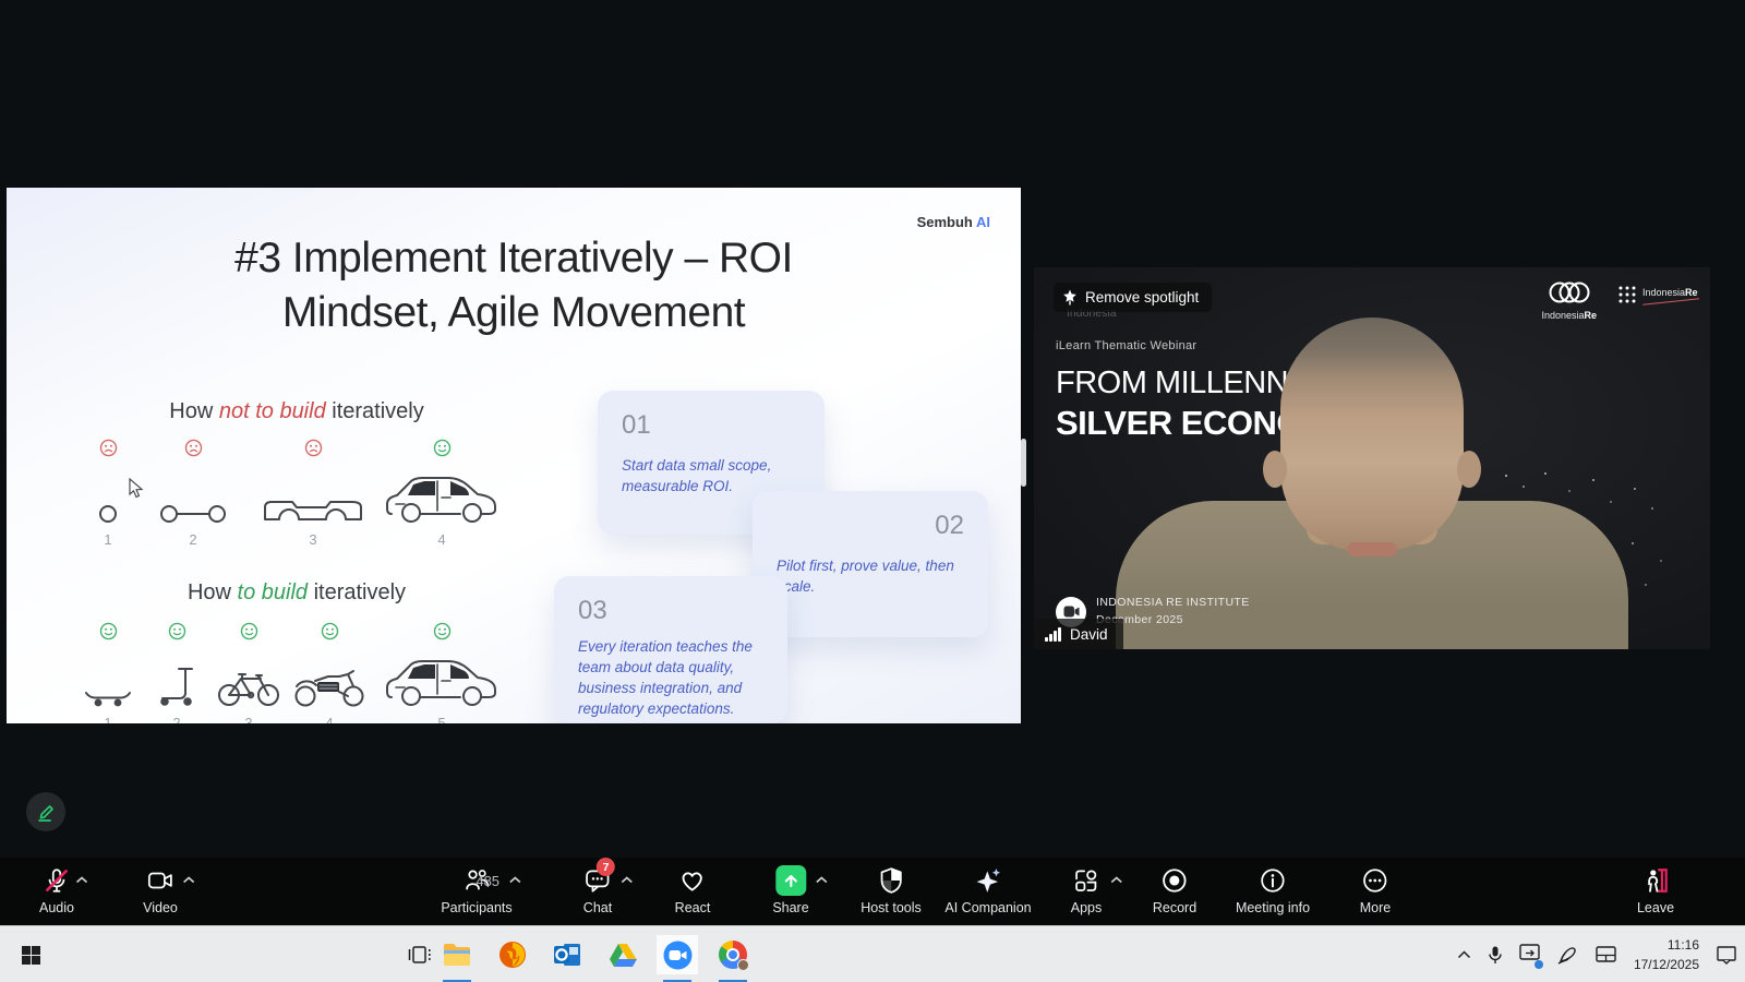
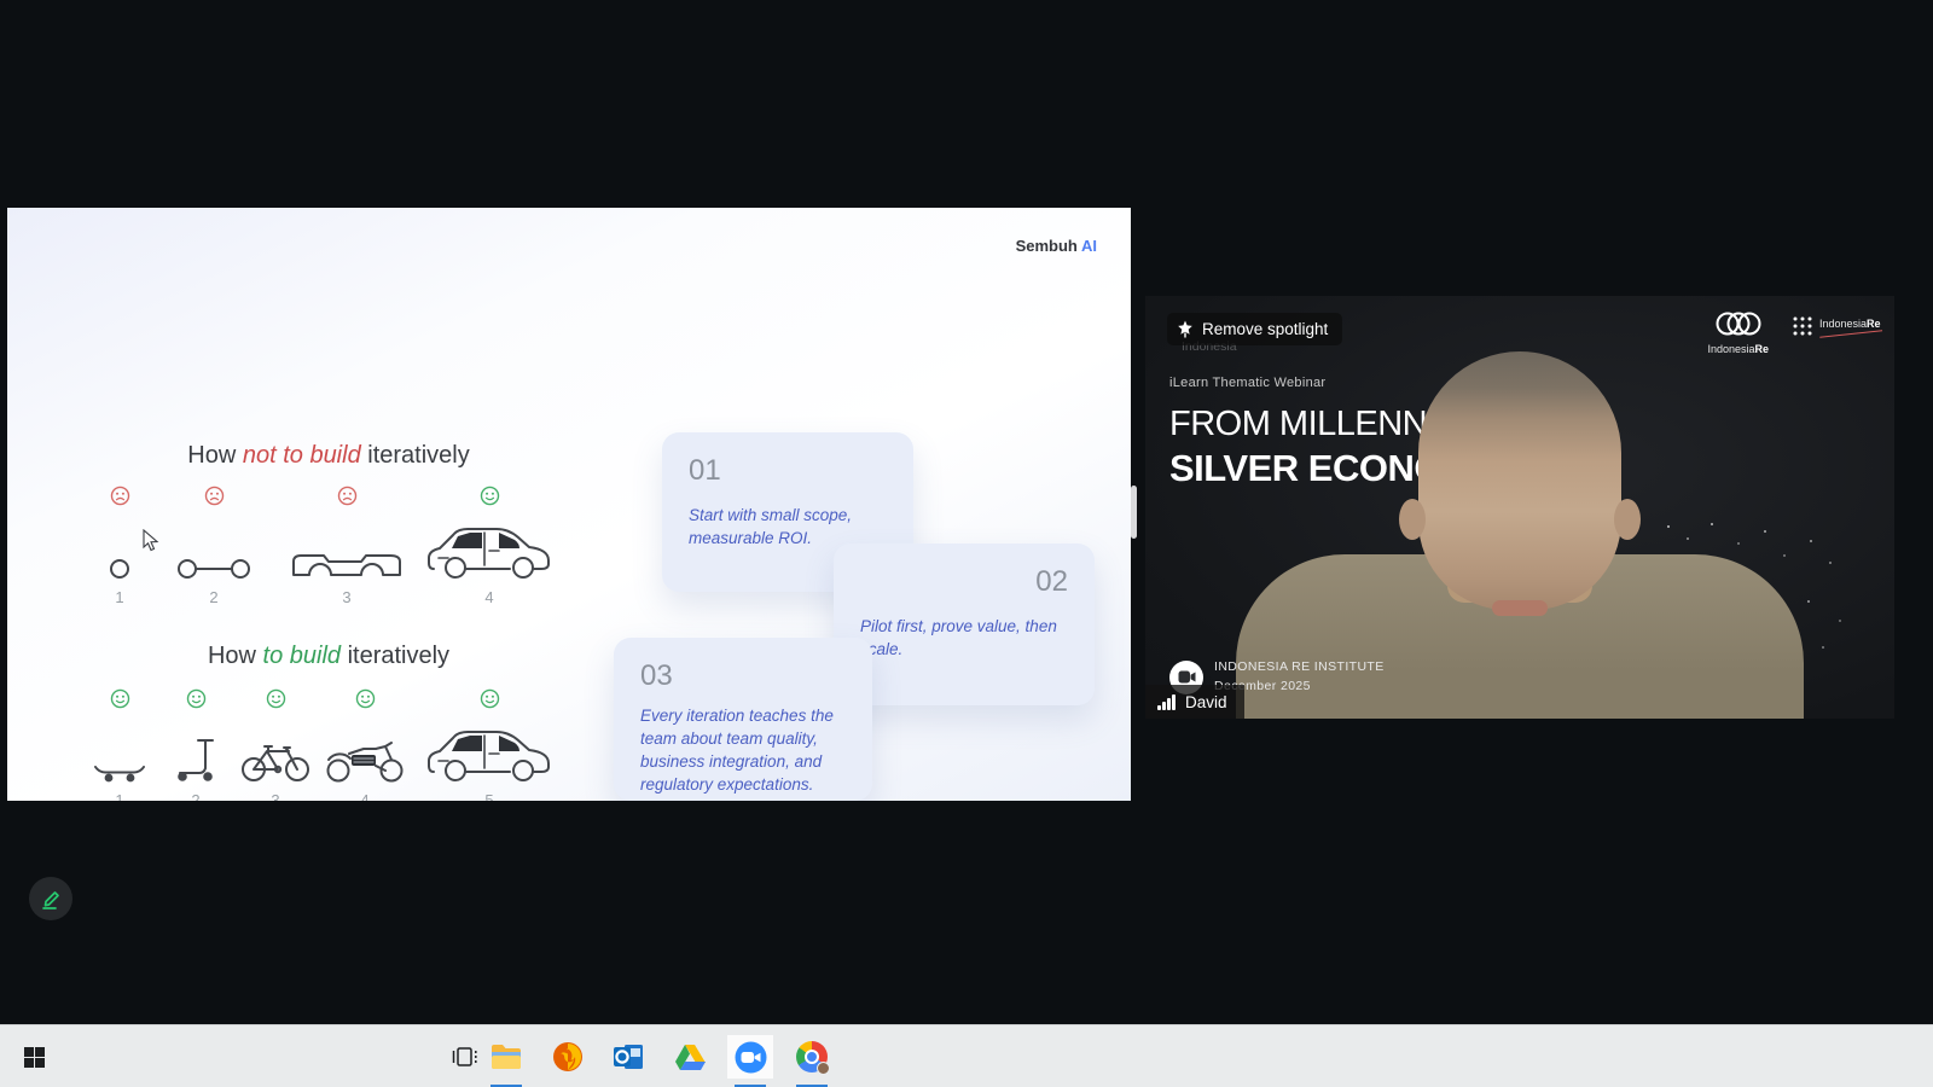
  Sembuh AI
- #3 Implement Iteratively – ROI Mindset, Agile Movement
  How not to build iteratively
  1
  2
  3
  4
  How to build iteratively
  1
  2
  3
  4
  5
  01
- Start data small scope, measurable ROI.
+ Start with small scope, measurable ROI.
  02
  Pilot first, prove value, then cale.
  03
- Every iteration teaches the team about data quality, business integration, and regulatory expectations.
+ Every iteration teaches the team about team quality, business integration, and regulatory expectations.
  iLearn Thematic Webinar
  FROM MILLENN
  SILVER ECON
  Indonesia
  Remove spotlight
  IndonesiaRe
  IndonesiaRe
  INDONESIA RE INSTITUTE
  December 2025
  David
- Audio
- Video
- Participants
- 485
- 7
- Chat
- React
- Share
- Host tools
- AI Companion
- Apps
- Record
- Meeting info
- More
- Leave
- 11:16
- 17/12/2025
